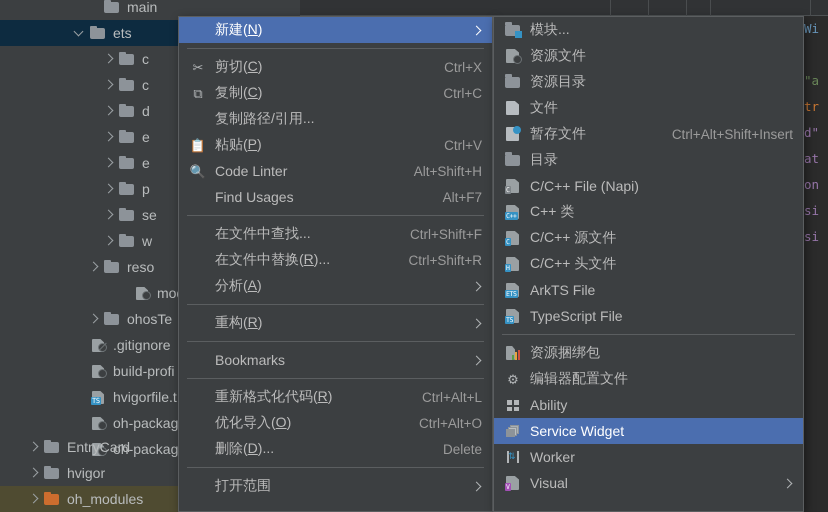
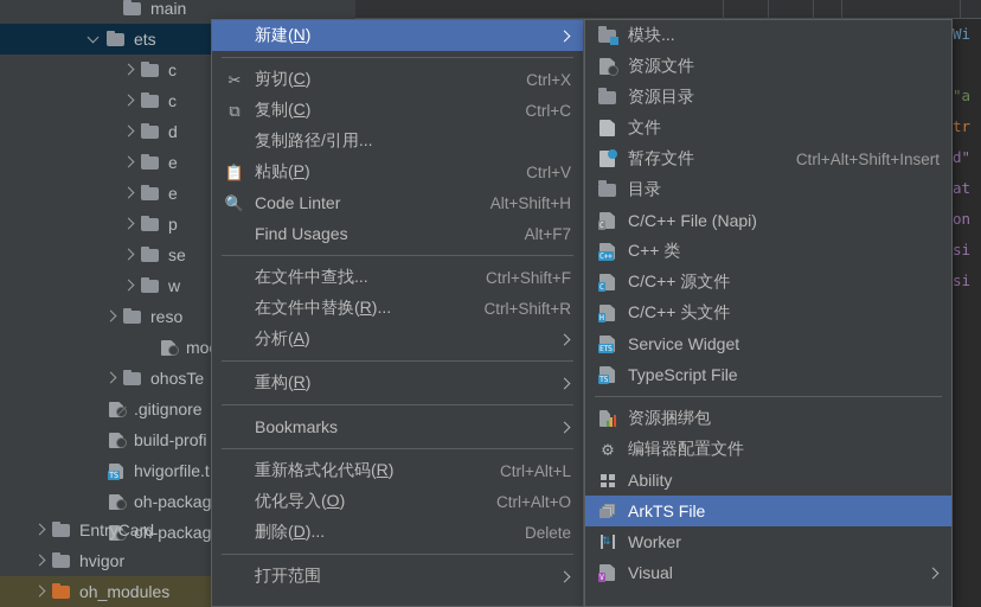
  Wi
  "a
  tr
  d"
  at
  on
  si
  si
  main
  ets
  c
  c
  d
  e
  e
  p
  se
  w
  reso
  ohosTe
  .gitignore
  build-profi
  TS
  hvigorfile.t
  oh-packag
  oh-packag
  EntryCard
  hvigor
  oh_modules
  新建(N)
  ✂
  剪切(C)
  Ctrl+X
  ⧉
  复制(C)
  Ctrl+C
  复制路径/引用...
  📋
  粘贴(P)
  Ctrl+V
  🔍
  Code Linter
  Alt+Shift+H
  Find Usages
  Alt+F7
  在文件中查找...
  Ctrl+Shift+F
  在文件中替换(R)...
  Ctrl+Shift+R
  分析(A)
  重构(R)
  Bookmarks
  重新格式化代码(R)
  Ctrl+Alt+L
  优化导入(O)
  Ctrl+Alt+O
  删除(D)...
  Delete
  打开范围
  模块...
  资源文件
  资源目录
  文件
  暂存文件
  Ctrl+Alt+Shift+Insert
  目录
  C
  C/C++ File (Napi)
  C++
  C++ 类
  C
  C/C++ 源文件
  H
  C/C++ 头文件
  ETS
- ArkTS File
+ Service Widget
  TS
  TypeScript File
  资源捆绑包
  ⚙
  编辑器配置文件
  Ability
- Service Widget
+ ArkTS File
  ⇅
  Worker
  V
  Visual
